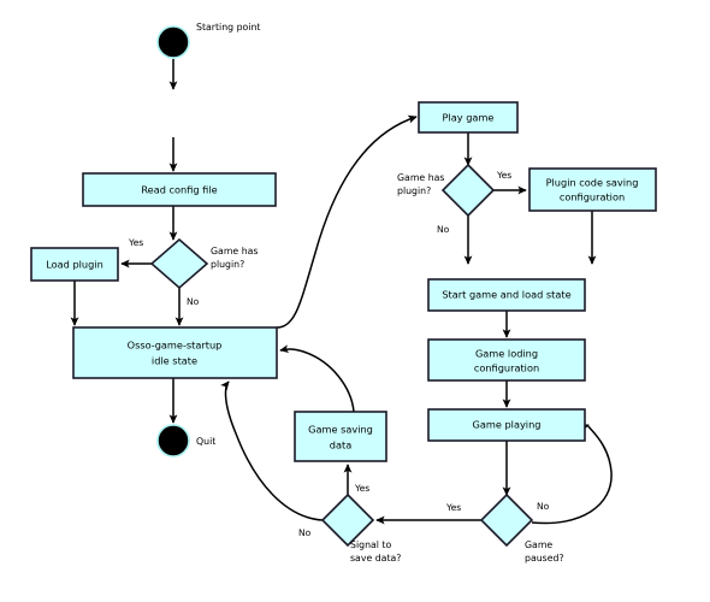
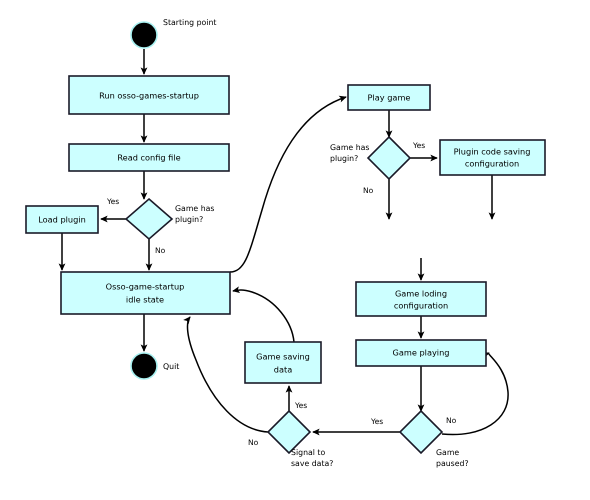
  Starting point
  Quit
+ Run osso-games-startup
  Read config file
  Load plugin
  Osso-game-startup
  idle state
  Play game
  Plugin code saving
  configuration
- Start game and load state
  Game loding
  configuration
  Game playing
  Game saving
  data
  Game has
  plugin?
  Yes
  No
  Game has
  plugin?
  Yes
  No
  Game
  paused?
  Yes
  No
  Signal to
  save data?
  Yes
  No
